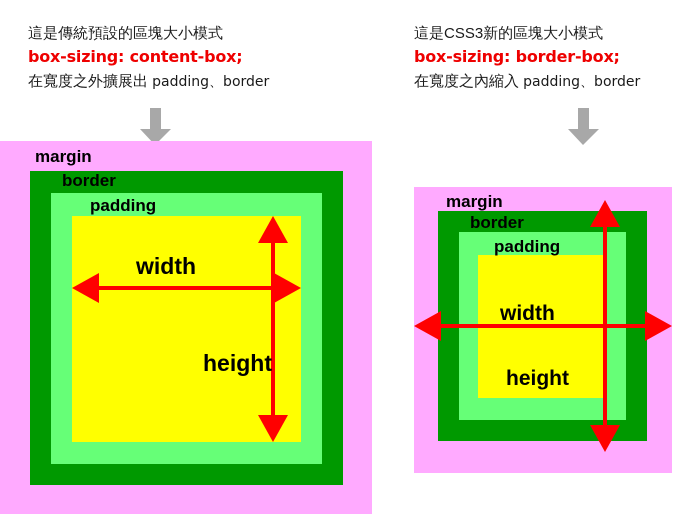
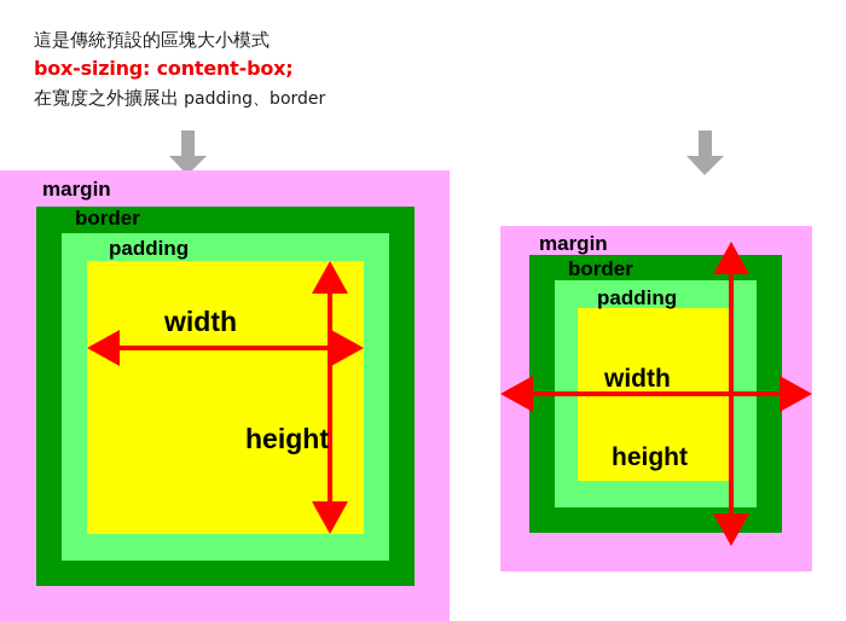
  這是傳統預設的區塊大小模式
  box-sizing: content-box;
  在寬度之外擴展出 padding、border
  margin
  border
  padding
  width
  height
- 這是CSS3新的區塊大小模式
- box-sizing: border-box;
- 在寬度之內縮入 padding、border
  margin
  border
  padding
  width
  height
